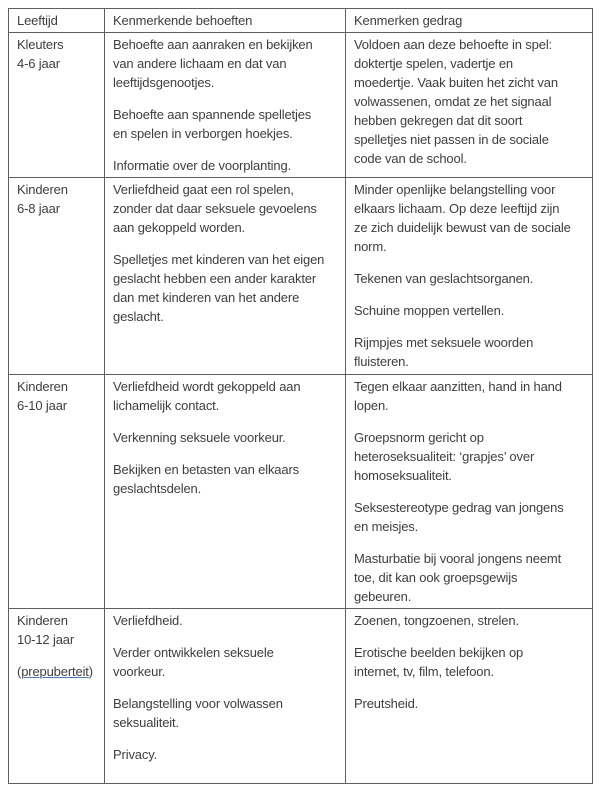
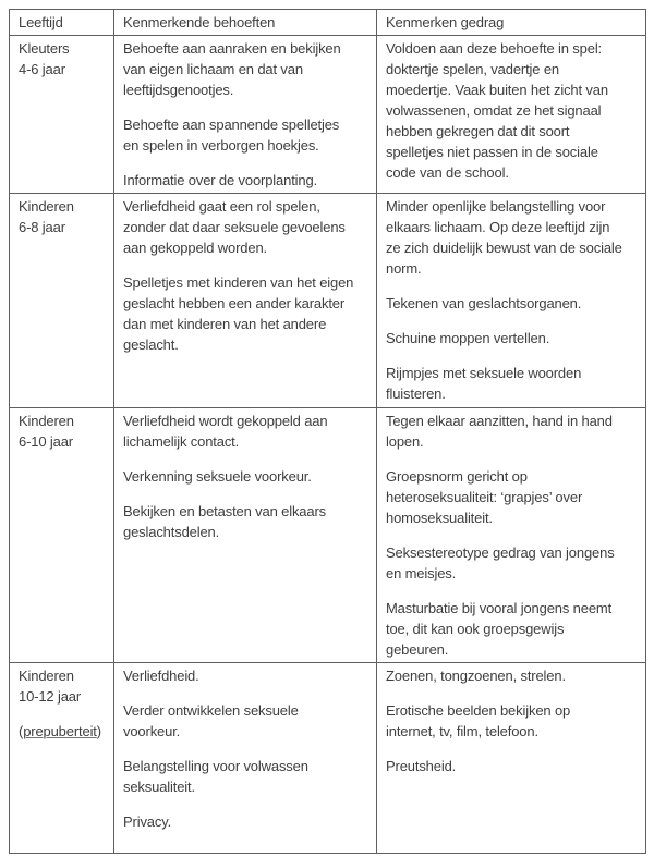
  Leeftijd	Kenmerkende behoeften	Kenmerken gedrag
- Kleuters 4-6 jaar	Behoefte aan aanraken en bekijken van andere lichaam en dat van leeftijdsgenootjes. Behoefte aan spannende spelletjes en spelen in verborgen hoekjes. Informatie over de voorplanting.	Voldoen aan deze behoefte in spel: doktertje spelen, vadertje en moedertje. Vaak buiten het zicht van volwassenen, omdat ze het signaal hebben gekregen dat dit soort spelletjes niet passen in de sociale code van de school.
+ Kleuters 4-6 jaar	Behoefte aan aanraken en bekijken van eigen lichaam en dat van leeftijdsgenootjes. Behoefte aan spannende spelletjes en spelen in verborgen hoekjes. Informatie over de voorplanting.	Voldoen aan deze behoefte in spel: doktertje spelen, vadertje en moedertje. Vaak buiten het zicht van volwassenen, omdat ze het signaal hebben gekregen dat dit soort spelletjes niet passen in de sociale code van de school.
  Kinderen 6-8 jaar	Verliefdheid gaat een rol spelen, zonder dat daar seksuele gevoelens aan gekoppeld worden. Spelletjes met kinderen van het eigen geslacht hebben een ander karakter dan met kinderen van het andere geslacht.	Minder openlijke belangstelling voor elkaars lichaam. Op deze leeftijd zijn ze zich duidelijk bewust van de sociale norm. Tekenen van geslachtsorganen. Schuine moppen vertellen. Rijmpjes met seksuele woorden fluisteren.
  Kinderen 6-10 jaar	Verliefdheid wordt gekoppeld aan lichamelijk contact. Verkenning seksuele voorkeur. Bekijken en betasten van elkaars geslachtsdelen.	Tegen elkaar aanzitten, hand in hand lopen. Groepsnorm gericht op heteroseksualiteit: ‘grapjes’ over homoseksualiteit. Seksestereotype gedrag van jongens en meisjes. Masturbatie bij vooral jongens neemt toe, dit kan ook groepsgewijs gebeuren.
  Kinderen 10-12 jaar (prepuberteit)	Verliefdheid. Verder ontwikkelen seksuele voorkeur. Belangstelling voor volwassen seksualiteit. Privacy.	Zoenen, tongzoenen, strelen. Erotische beelden bekijken op internet, tv, film, telefoon. Preutsheid.
